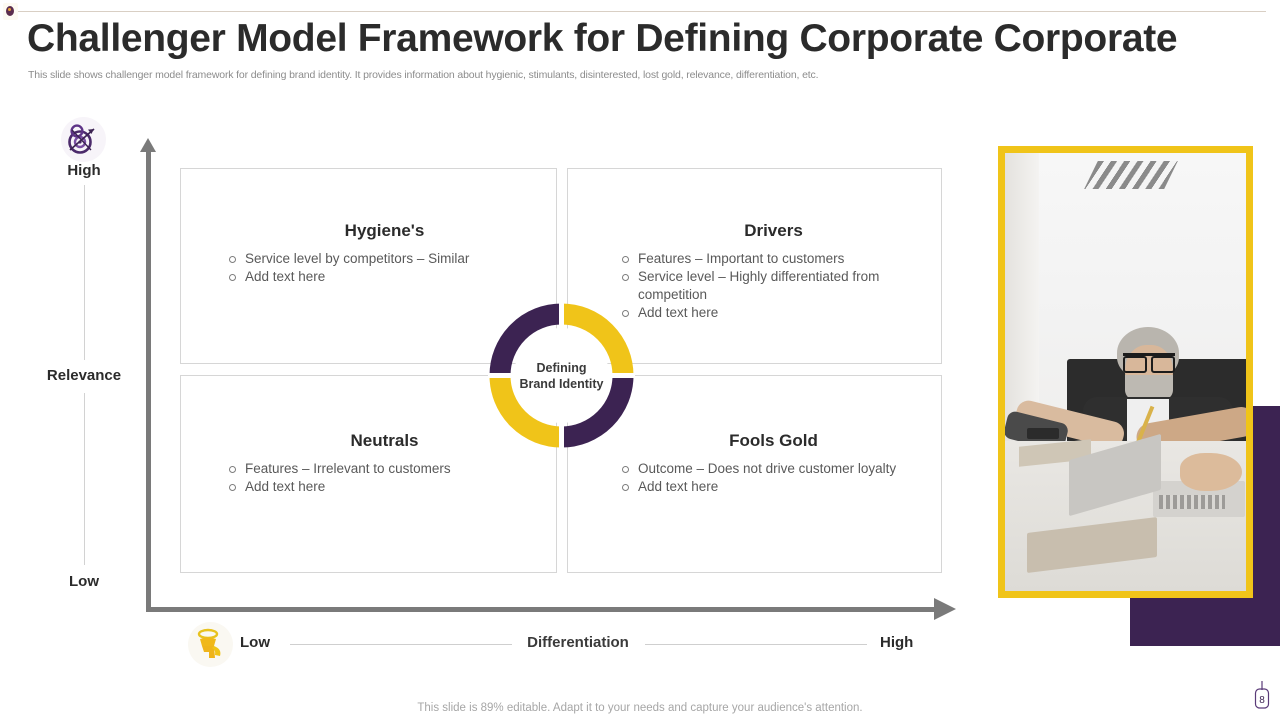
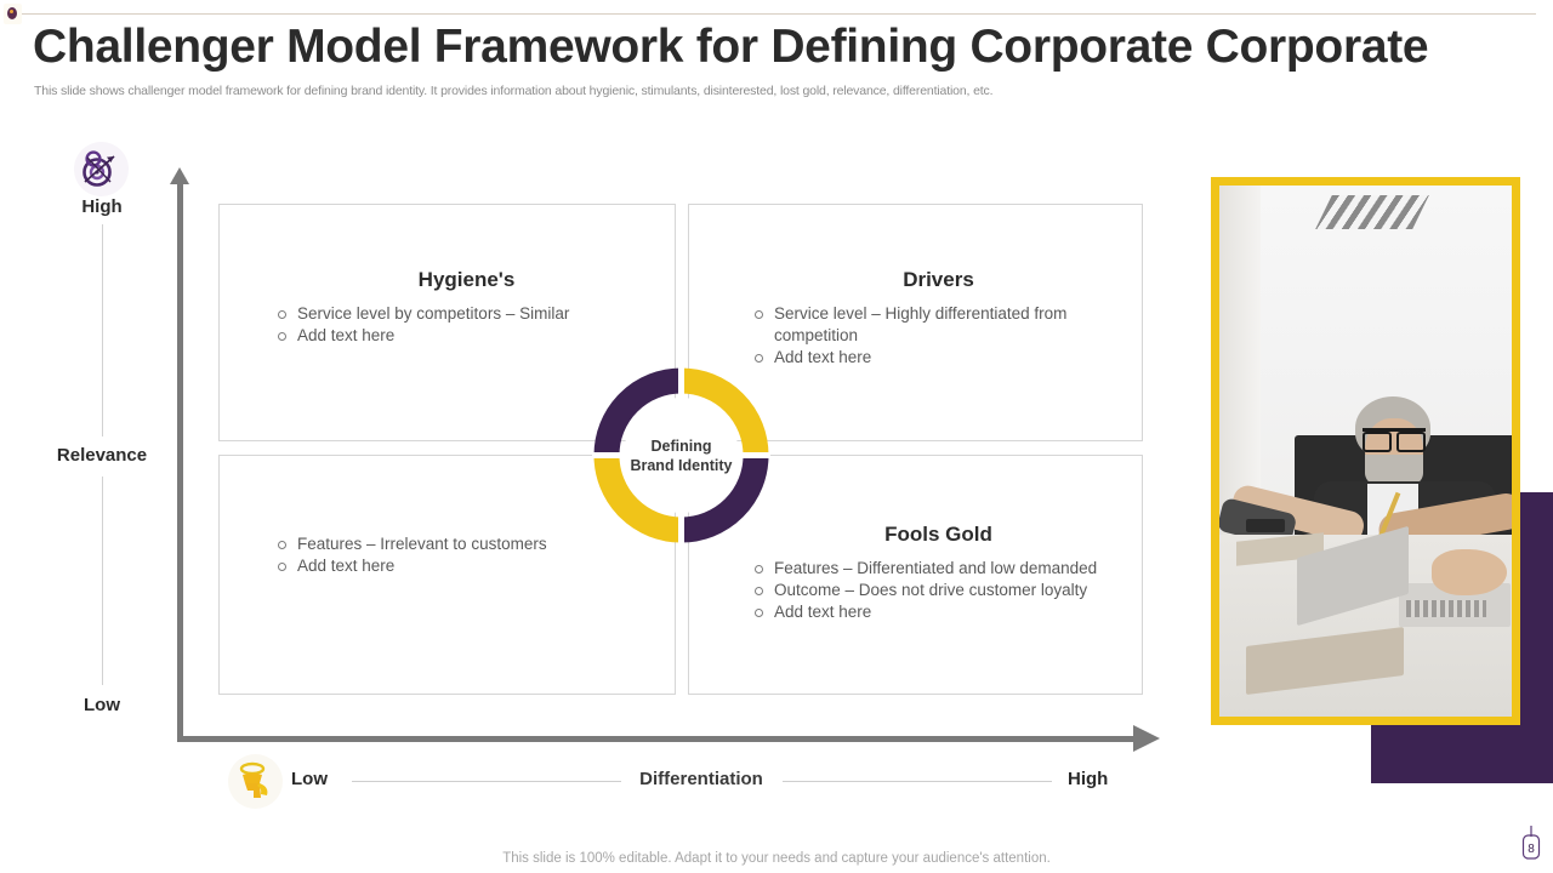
  Challenger Model Framework for Defining Corporate Corporate
  This slide shows challenger model framework for defining brand identity. It provides information about hygienic, stimulants, disinterested, lost gold, relevance, differentiation, etc.
  High
  Relevance
  Low
  Low
  Differentiation
  High
  Hygiene's
  Service level by competitors – Similar
  Add text here
  Drivers
- Features – Important to customers
  Service level – Highly differentiated from competition
  Add text here
- Neutrals
  Features – Irrelevant to customers
  Add text here
  Fools Gold
+ Features – Differentiated and low demanded
  Outcome – Does not drive customer loyalty
  Add text here
  Defining
  Brand Identity
- This slide is 89% editable. Adapt it to your needs and capture your audience's attention.
+ This slide is 100% editable. Adapt it to your needs and capture your audience's attention.
  8
